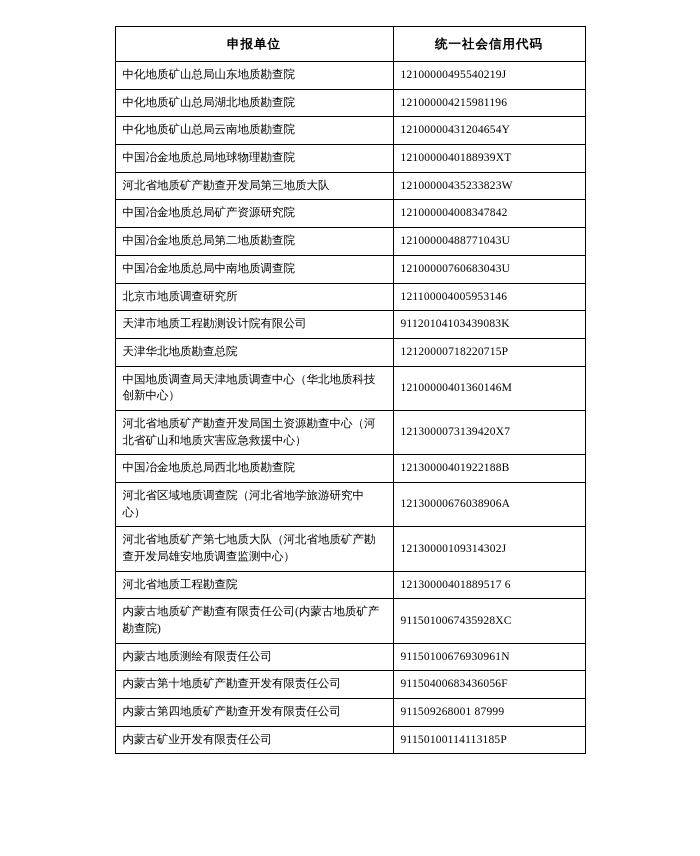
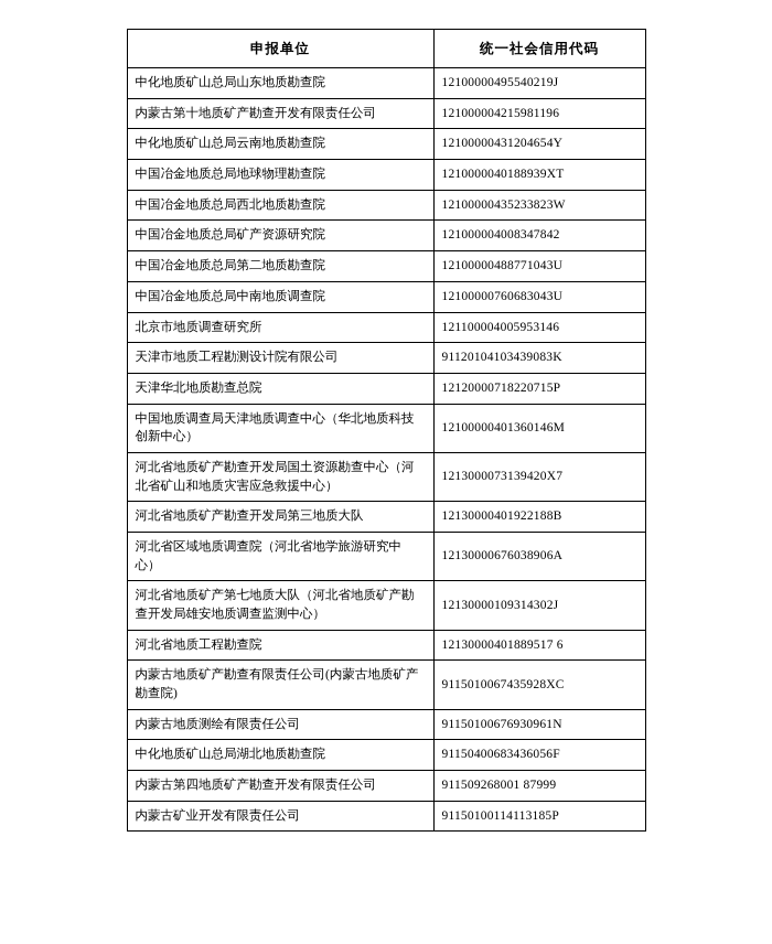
  申报单位	统一社会信用代码
  中化地质矿山总局山东地质勘查院	12100000495540219J
- 中化地质矿山总局湖北地质勘查院	121000004215981196
+ 内蒙古第十地质矿产勘查开发有限责任公司	121000004215981196
  中化地质矿山总局云南地质勘查院	12100000431204654Y
  中国冶金地质总局地球物理勘查院	1210000040188939XT
- 河北省地质矿产勘查开发局第三地质大队	12100000435233823W
+ 中国冶金地质总局西北地质勘查院	12100000435233823W
  中国冶金地质总局矿产资源研究院	121000004008347842
  中国冶金地质总局第二地质勘查院	12100000488771043U
  中国冶金地质总局中南地质调查院	12100000760683043U
  北京市地质调查研究所	121100004005953146
  天津市地质工程勘测设计院有限公司	91120104103439083K
  天津华北地质勘查总院	12120000718220715P
  中国地质调查局天津地质调查中心（华北地质科技创新中心）	12100000401360146M
  河北省地质矿产勘查开发局国土资源勘查中心（河北省矿山和地质灾害应急救援中心）	1213000073139420X7
- 中国冶金地质总局西北地质勘查院	12130000401922188B
+ 河北省地质矿产勘查开发局第三地质大队	12130000401922188B
  河北省区域地质调查院（河北省地学旅游研究中心）	12130000676038906A
  河北省地质矿产第七地质大队（河北省地质矿产勘查开发局雄安地质调查监测中心）	12130000109314302J
  河北省地质工程勘查院	12130000401889517 6
  内蒙古地质矿产勘查有限责任公司(内蒙古地质矿产勘查院)	9115010067435928XC
  内蒙古地质测绘有限责任公司	91150100676930961N
- 内蒙古第十地质矿产勘查开发有限责任公司	91150400683436056F
+ 中化地质矿山总局湖北地质勘查院	91150400683436056F
  内蒙古第四地质矿产勘查开发有限责任公司	911509268001 87999
  内蒙古矿业开发有限责任公司	91150100114113185P
